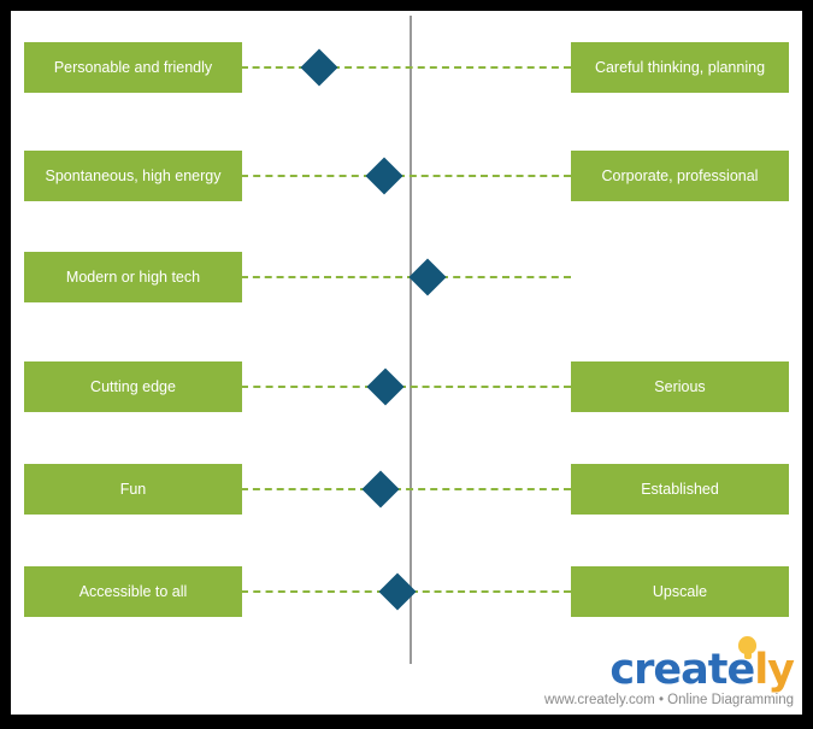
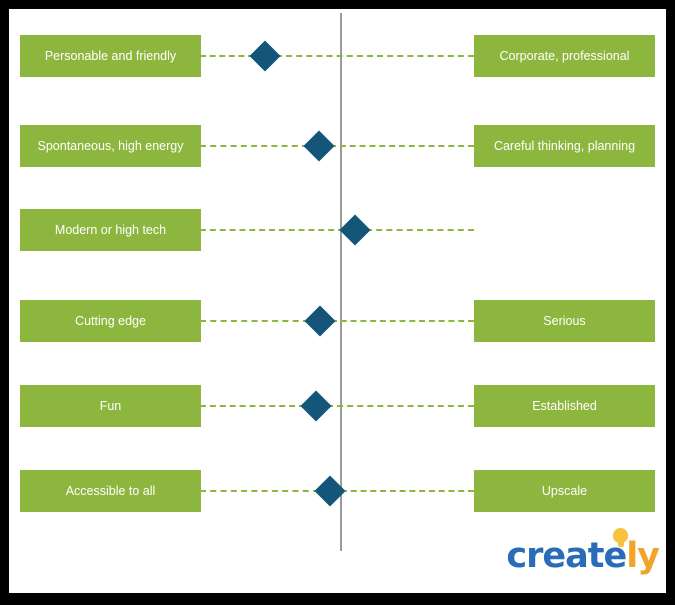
  Personable and friendly
- Careful thinking, planning
+ Corporate, professional
  Spontaneous, high energy
- Corporate, professional
+ Careful thinking, planning
  Modern or high tech
  Cutting edge
  Serious
  Fun
  Established
  Accessible to all
  Upscale
  creately
- www.creately.com • Online Diagramming
